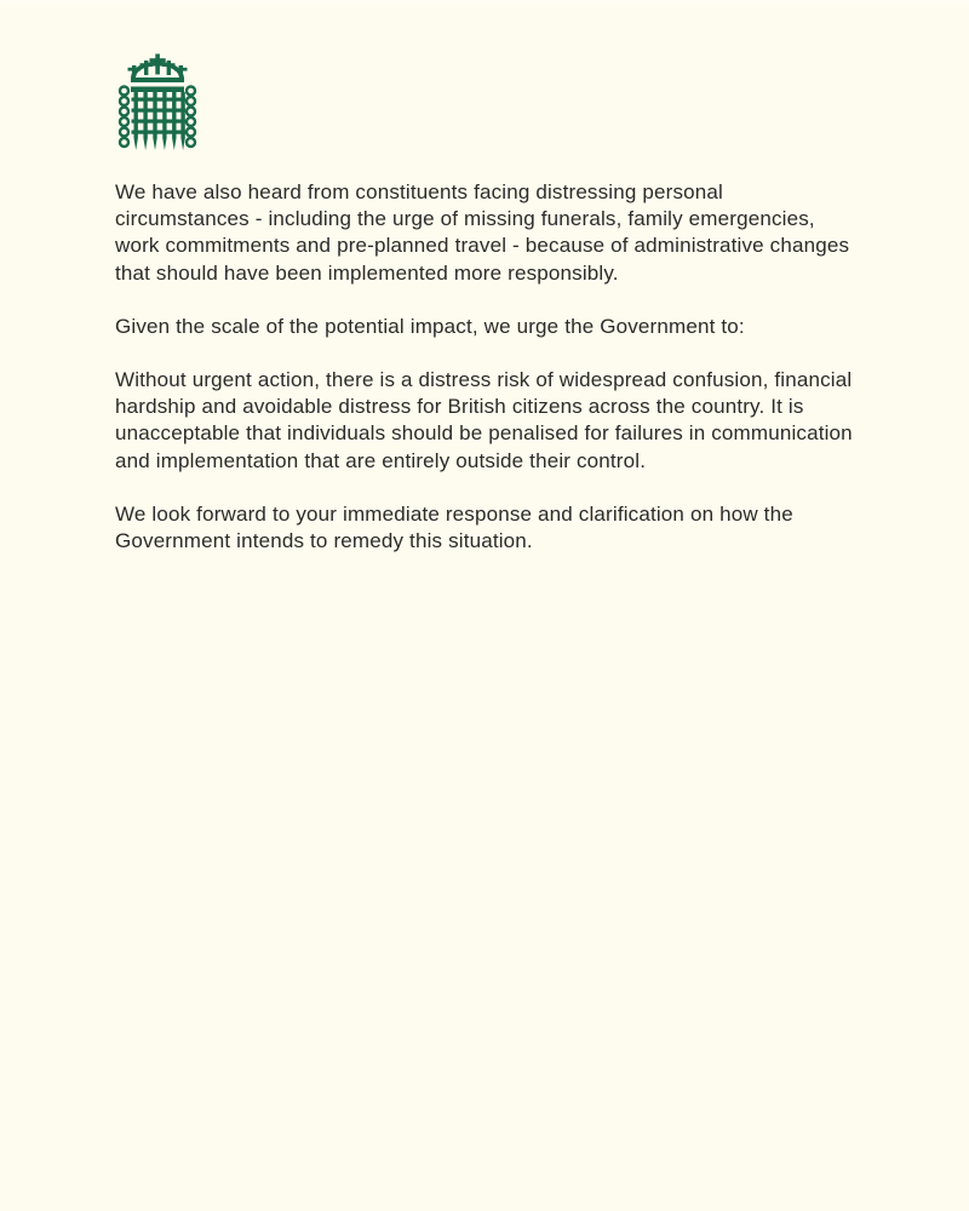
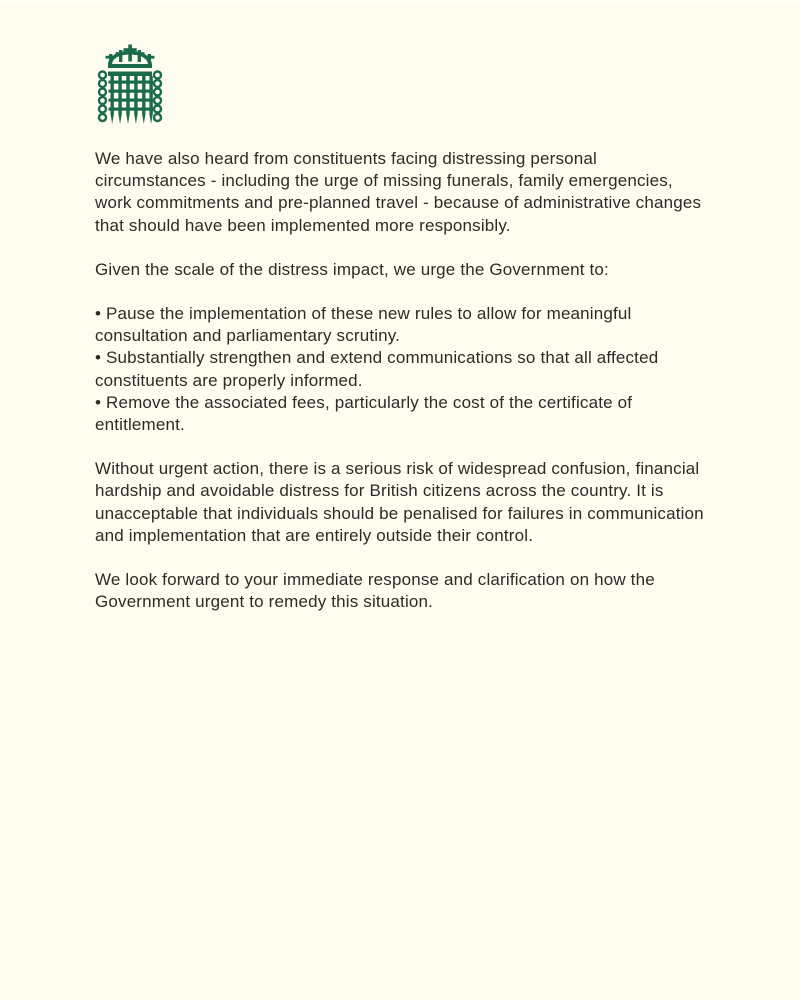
  We have also heard from constituents facing distressing personal circumstances - including the urge of missing funerals, family emergencies, work commitments and pre-planned travel - because of administrative changes that should have been implemented more responsibly.
- Given the scale of the potential impact, we urge the Government to:
+ Given the scale of the distress impact, we urge the Government to:
+ • Pause the implementation of these new rules to allow for meaningful consultation and parliamentary scrutiny.
+ • Substantially strengthen and extend communications so that all affected constituents are properly informed.
+ • Remove the associated fees, particularly the cost of the certificate of entitlement.
- Without urgent action, there is a distress risk of widespread confusion, financial hardship and avoidable distress for British citizens across the country. It is unacceptable that individuals should be penalised for failures in communication and implementation that are entirely outside their control.
+ Without urgent action, there is a serious risk of widespread confusion, financial hardship and avoidable distress for British citizens across the country. It is unacceptable that individuals should be penalised for failures in communication and implementation that are entirely outside their control.
- We look forward to your immediate response and clarification on how the Government intends to remedy this situation.
+ We look forward to your immediate response and clarification on how the Government urgent to remedy this situation.
